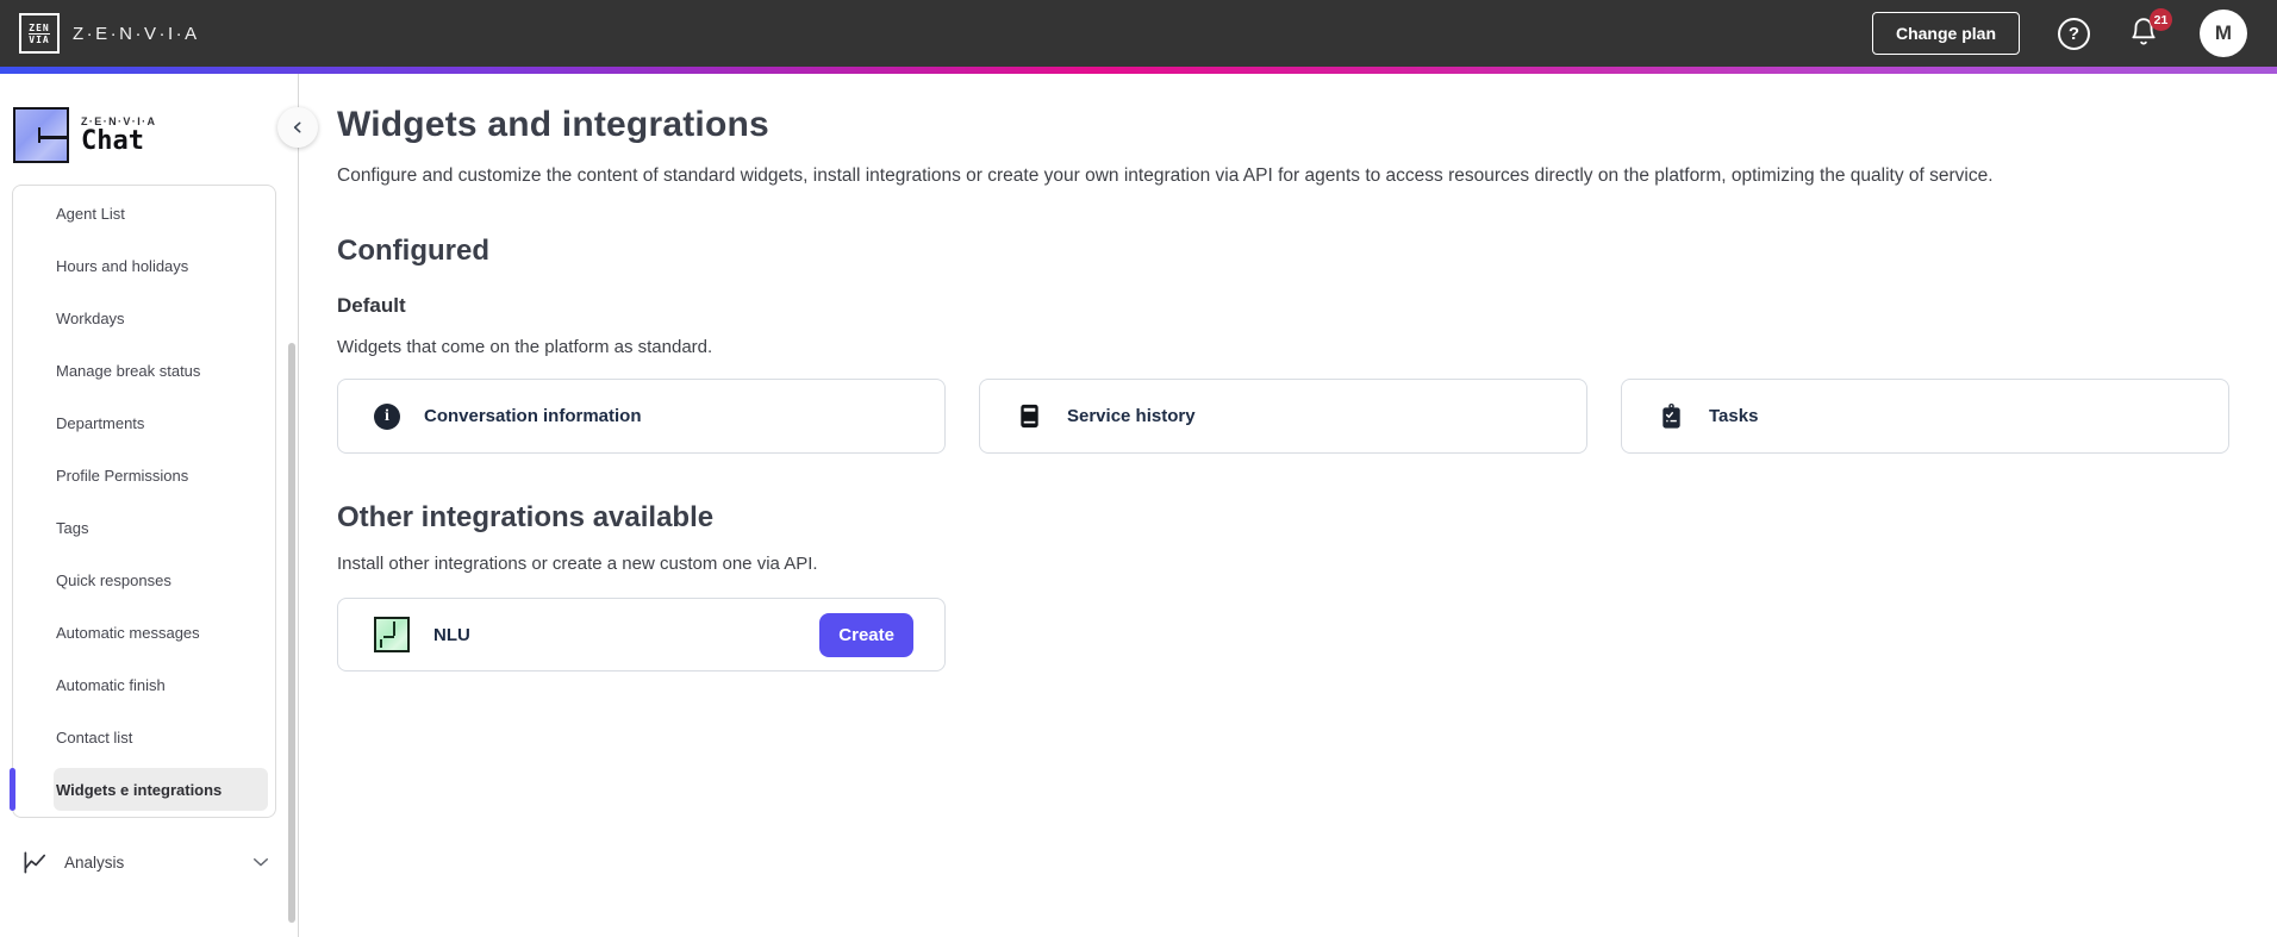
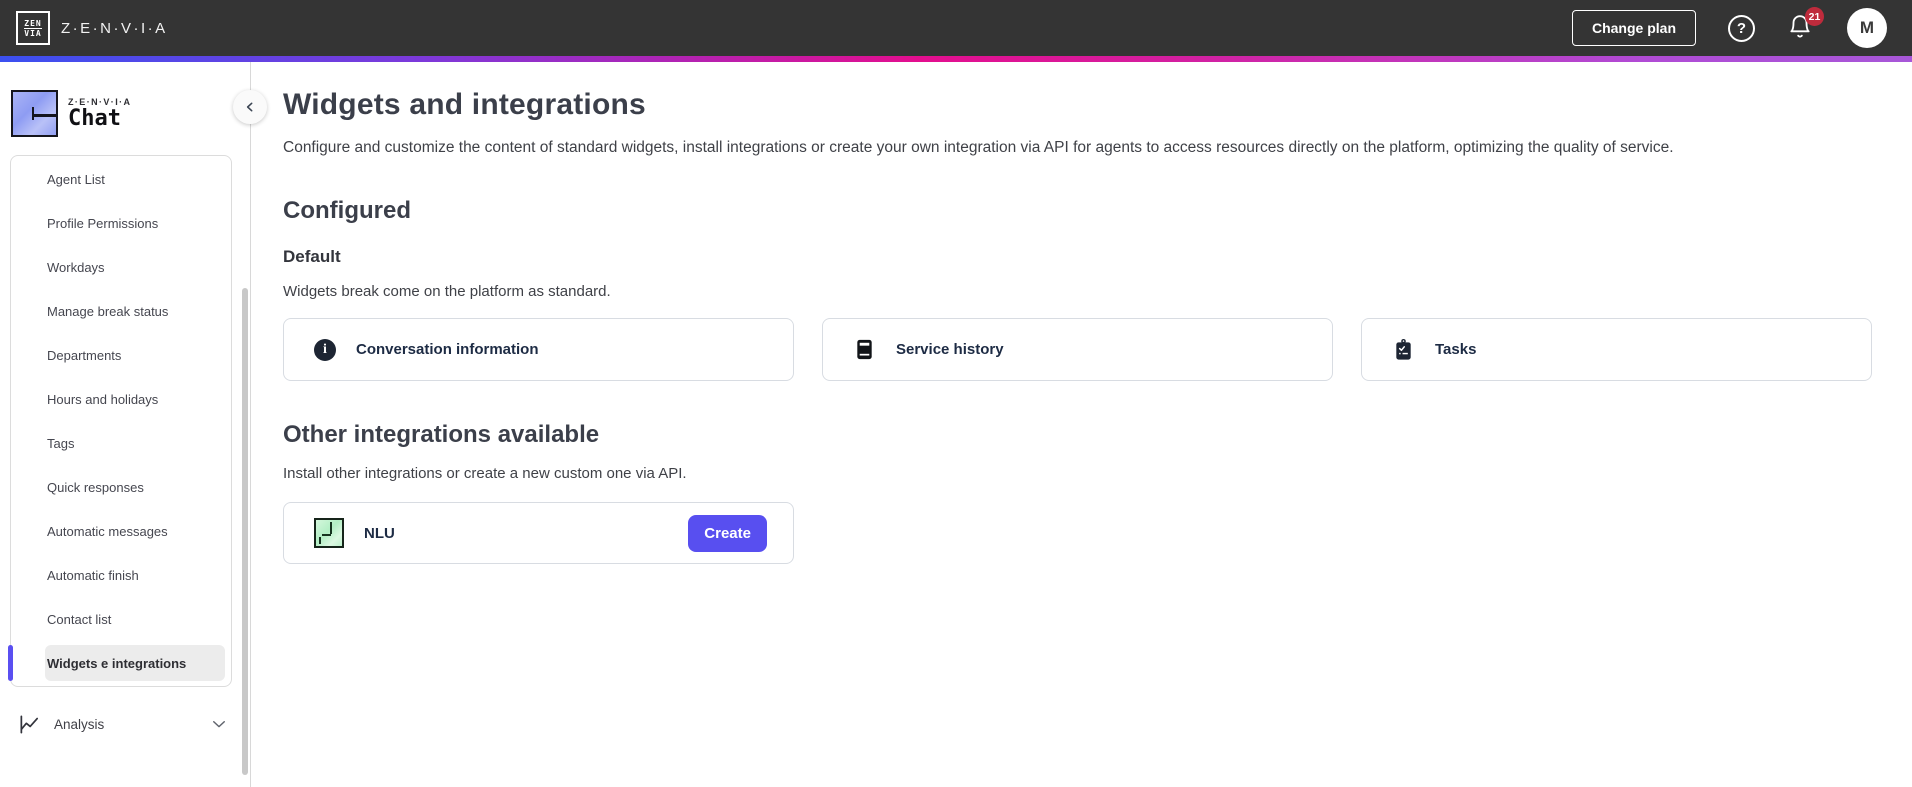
  ZEN
  VIA
  Z·E·N·V·I·A
  Change plan
  ?
  21
  M
  Z·E·N·V·I·A
  Chat
  Agent List
- Hours and holidays
+ Profile Permissions
  Workdays
  Manage break status
  Departments
- Profile Permissions
+ Hours and holidays
  Tags
  Quick responses
  Automatic messages
  Automatic finish
  Contact list
  Widgets e integrations
  Analysis
  Widgets and integrations
  Configure and customize the content of standard widgets, install integrations or create your own integration via API for agents to access resources directly on the platform, optimizing the quality of service.
  Configured
  Default
- Widgets that come on the platform as standard.
+ Widgets break come on the platform as standard.
  i
  Conversation information
  Service history
  Tasks
  Other integrations available
  Install other integrations or create a new custom one via API.
  NLU
  Create
